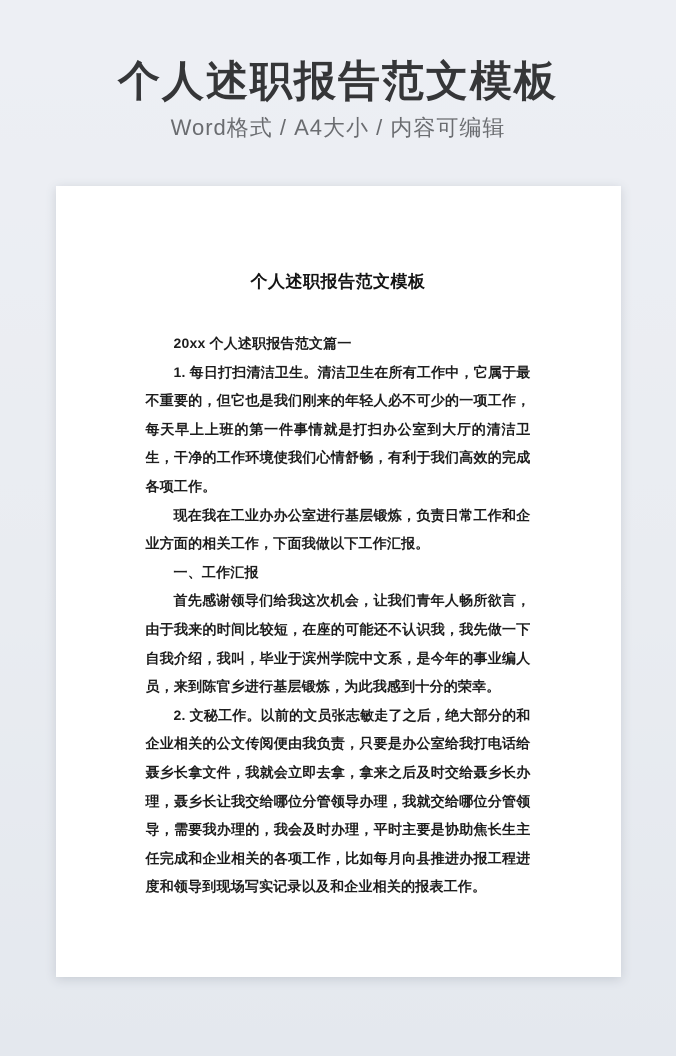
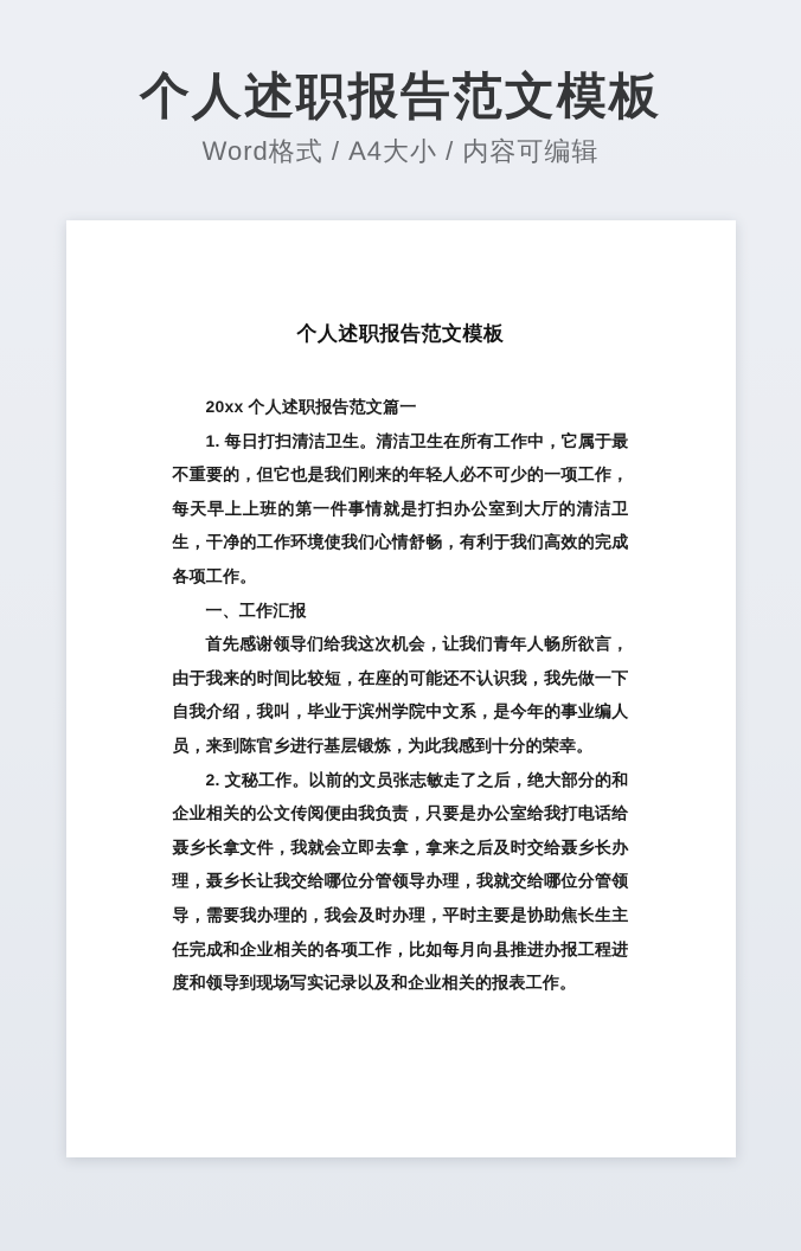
  个人述职报告范文模板
  Word格式 / A4大小 / 内容可编辑
  个人述职报告范文模板
  20xx 个人述职报告范文篇一
  1. 每日打扫清洁卫生。清洁卫生在所有工作中，它属于最不重要的，但它也是我们刚来的年轻人必不可少的一项工作，每天早上上班的第一件事情就是打扫办公室到大厅的清洁卫生，干净的工作环境使我们心情舒畅，有利于我们高效的完成各项工作。
- 现在我在工业办办公室进行基层锻炼，负责日常工作和企业方面的相关工作，下面我做以下工作汇报。
  一、工作汇报
  首先感谢领导们给我这次机会，让我们青年人畅所欲言，由于我来的时间比较短，在座的可能还不认识我，我先做一下自我介绍，我叫，毕业于滨州学院中文系，是今年的事业编人员，来到陈官乡进行基层锻炼，为此我感到十分的荣幸。
  2. 文秘工作。以前的文员张志敏走了之后，绝大部分的和企业相关的公文传阅便由我负责，只要是办公室给我打电话给聂乡长拿文件，我就会立即去拿，拿来之后及时交给聂乡长办理，聂乡长让我交给哪位分管领导办理，我就交给哪位分管领导，需要我办理的，我会及时办理，平时主要是协助焦长生主任完成和企业相关的各项工作，比如每月向县推进办报工程进度和领导到现场写实记录以及和企业相关的报表工作。
